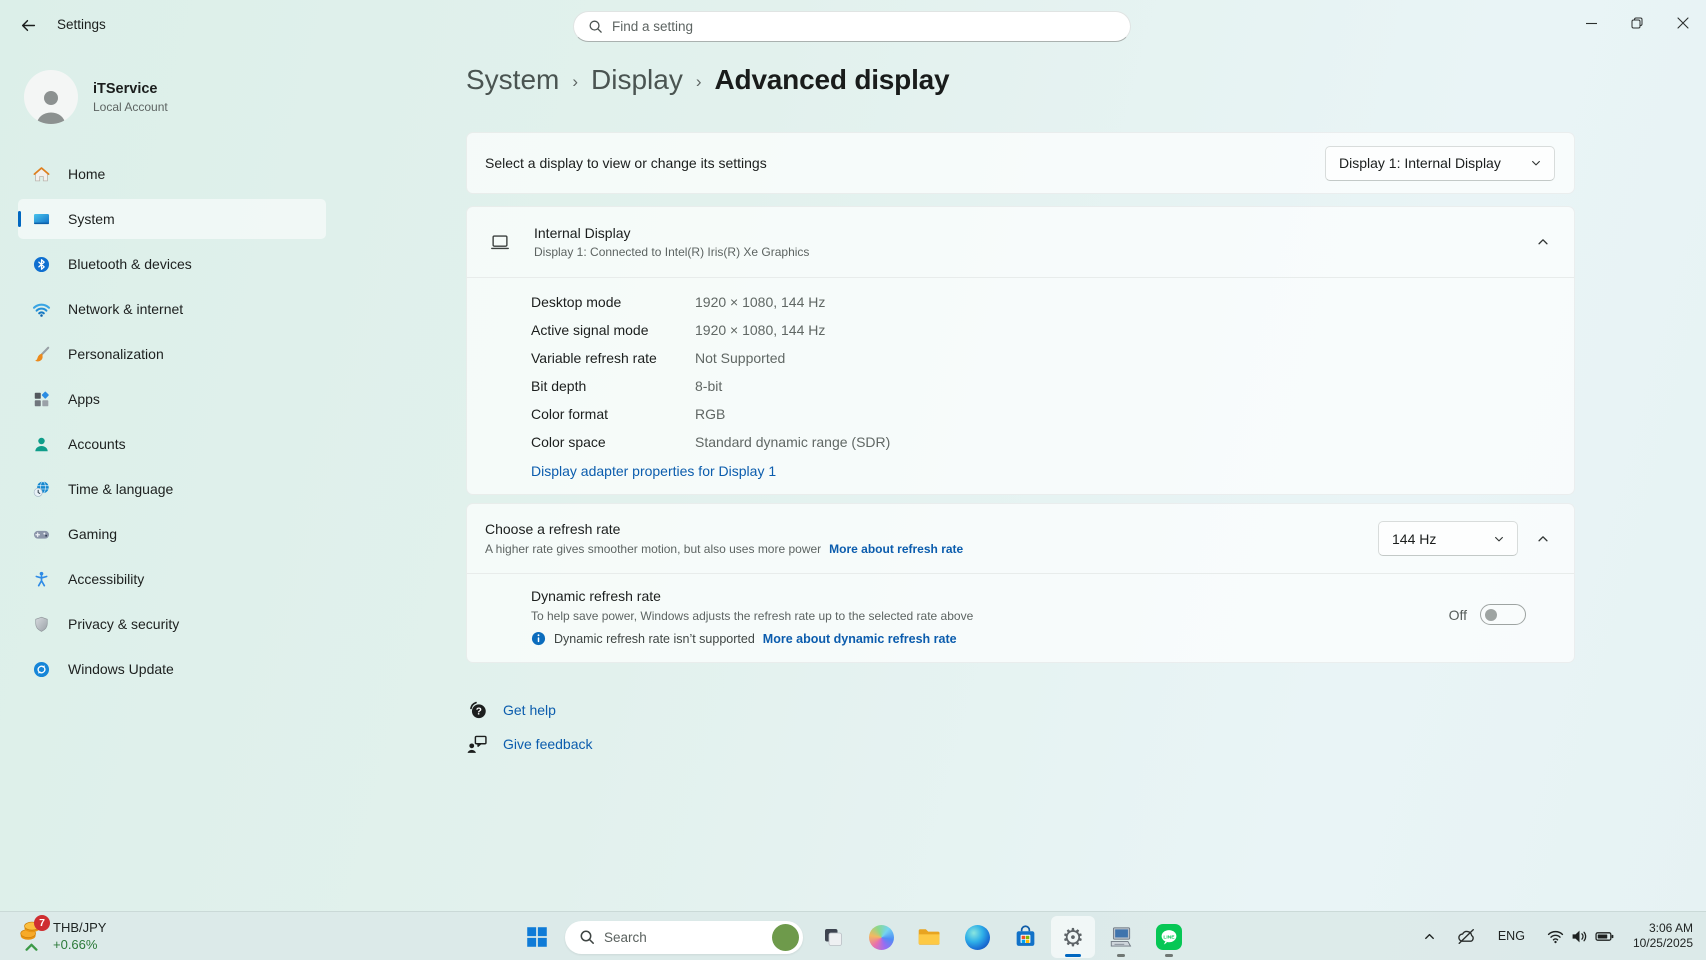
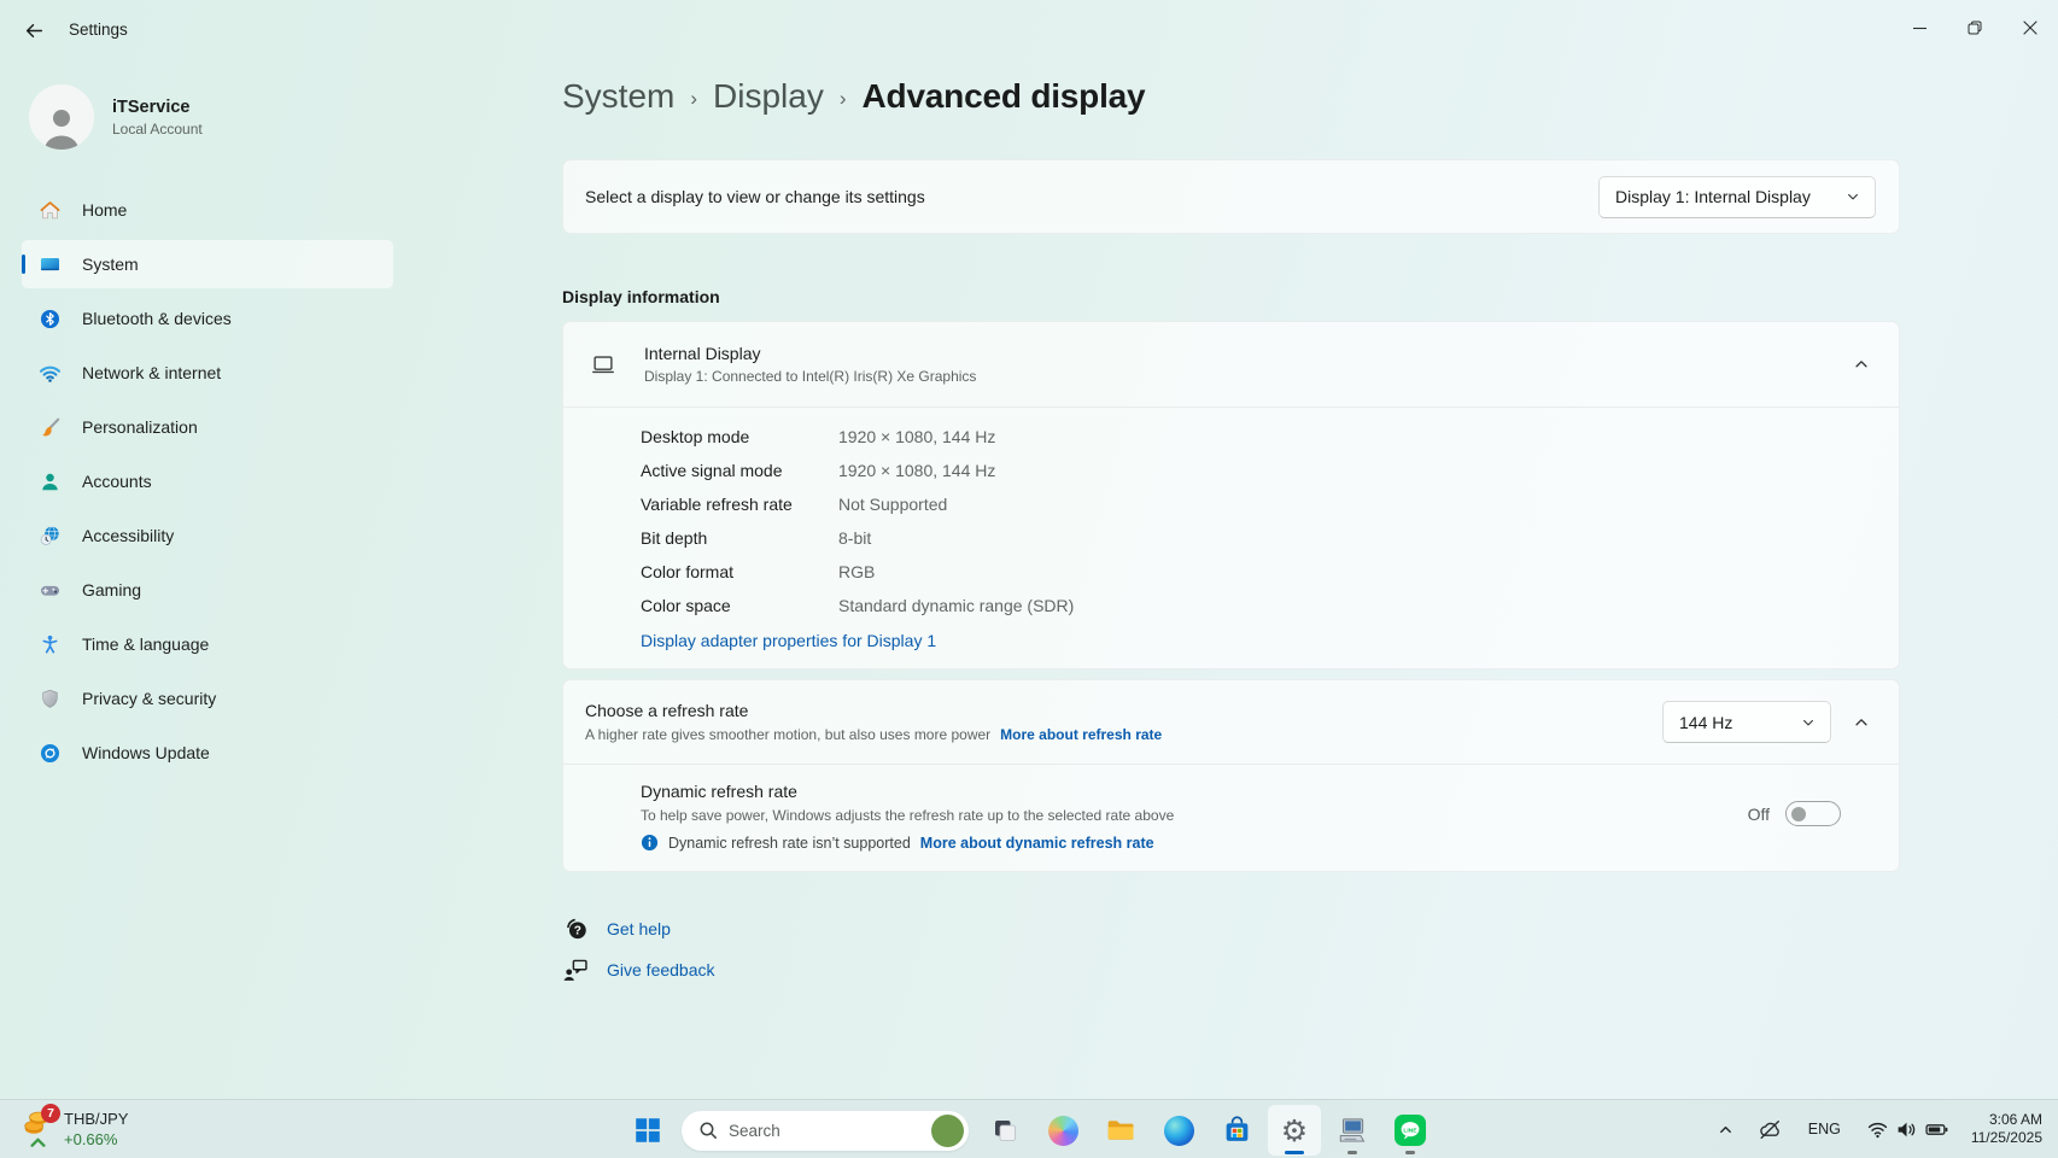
  Settings
- Find a setting
  iTService
  Local Account
  Home
  System
  Bluetooth & devices
  Network & internet
  Personalization
- Apps
  Accounts
- Time & language
+ Accessibility
  Gaming
- Accessibility
+ Time & language
  Privacy & security
  Windows Update
  System
  ›
  Display
  ›
  Advanced display
  Select a display to view or change its settings
  Display 1: Internal Display
+ Display information
  Internal Display
  Display 1: Connected to Intel(R) Iris(R) Xe Graphics
  Desktop mode
  1920 × 1080, 144 Hz
  Active signal mode
  1920 × 1080, 144 Hz
  Variable refresh rate
  Not Supported
  Bit depth
  8-bit
  Color format
  RGB
  Color space
  Standard dynamic range (SDR)
  Display adapter properties for Display 1
  Choose a refresh rate
  A higher rate gives smoother motion, but also uses more power
  More about refresh rate
  144 Hz
  Dynamic refresh rate
  To help save power, Windows adjusts the refresh rate up to the selected rate above
  Dynamic refresh rate isn’t supported
  More about dynamic refresh rate
  Off
  ?
  Get help
  Give feedback
  7
  THB/JPY
  +0.66%
  Search
  ⚙
  ENG
  3:06 AM
- 10/25/2025
+ 11/25/2025
